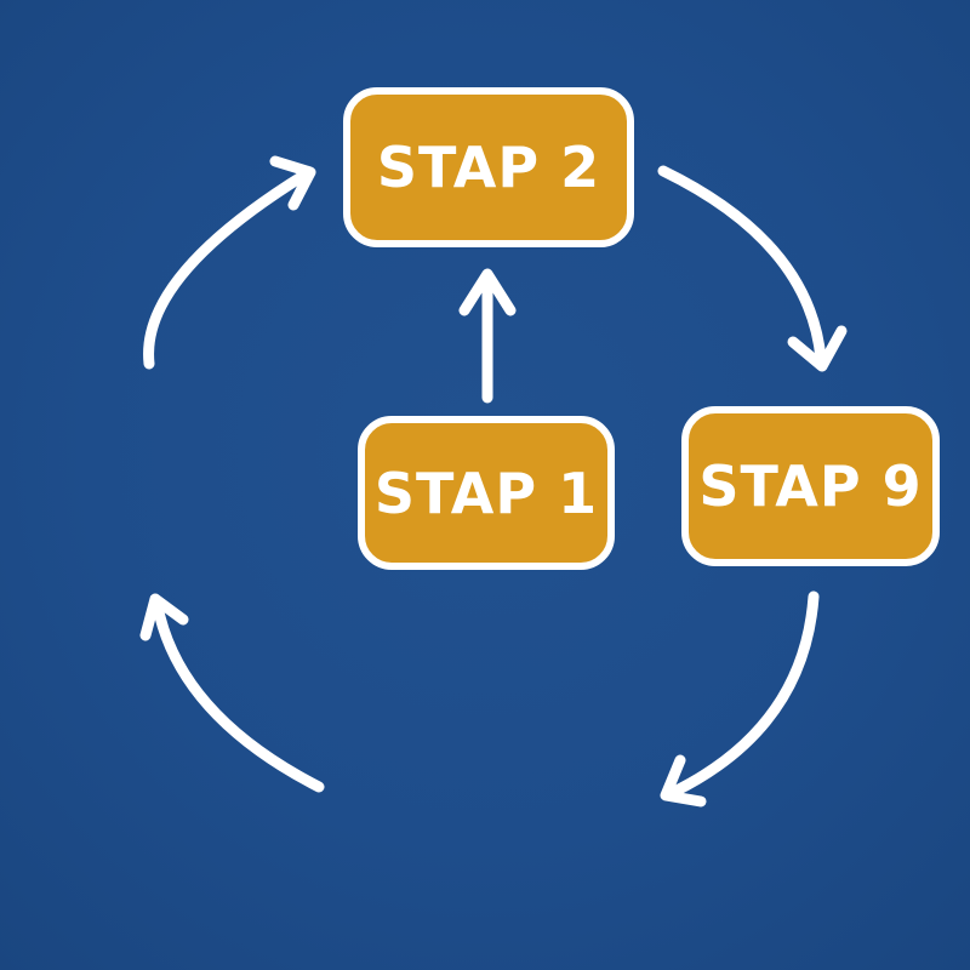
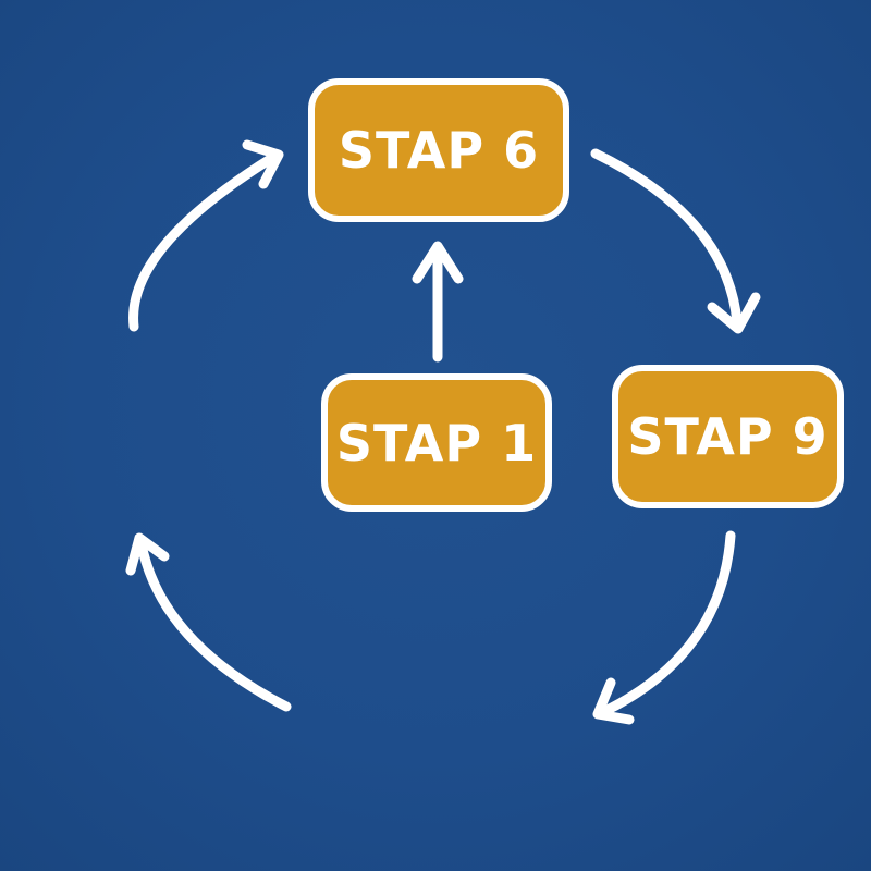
- STAP 2
+ STAP 6
  STAP 1
  STAP 9
